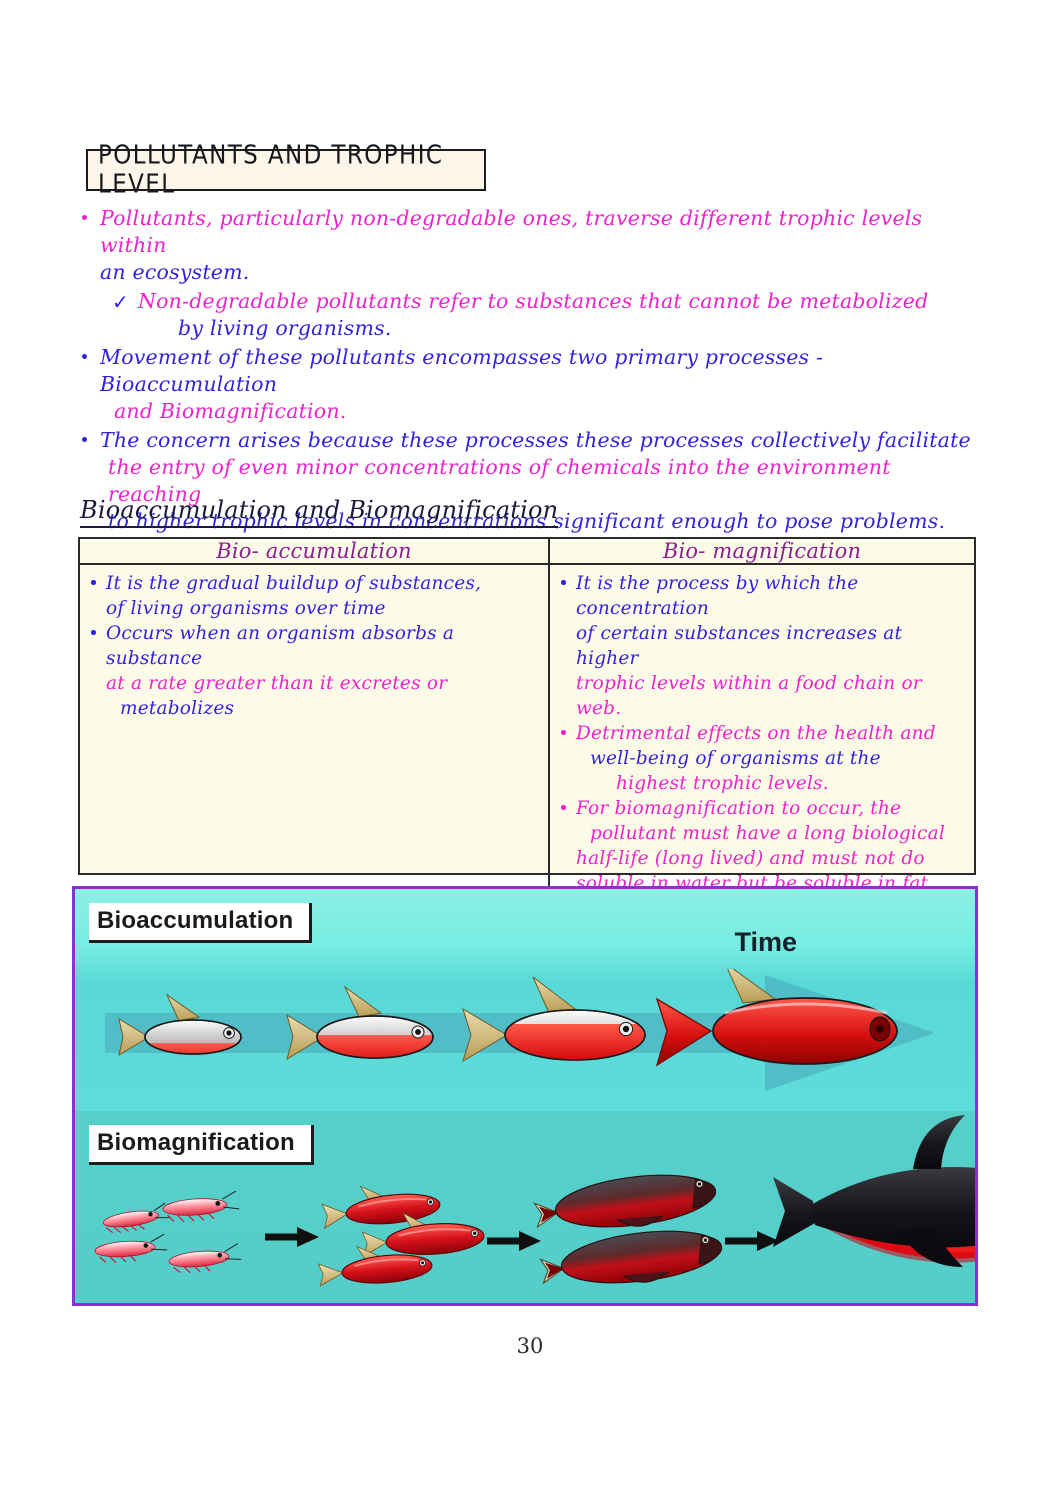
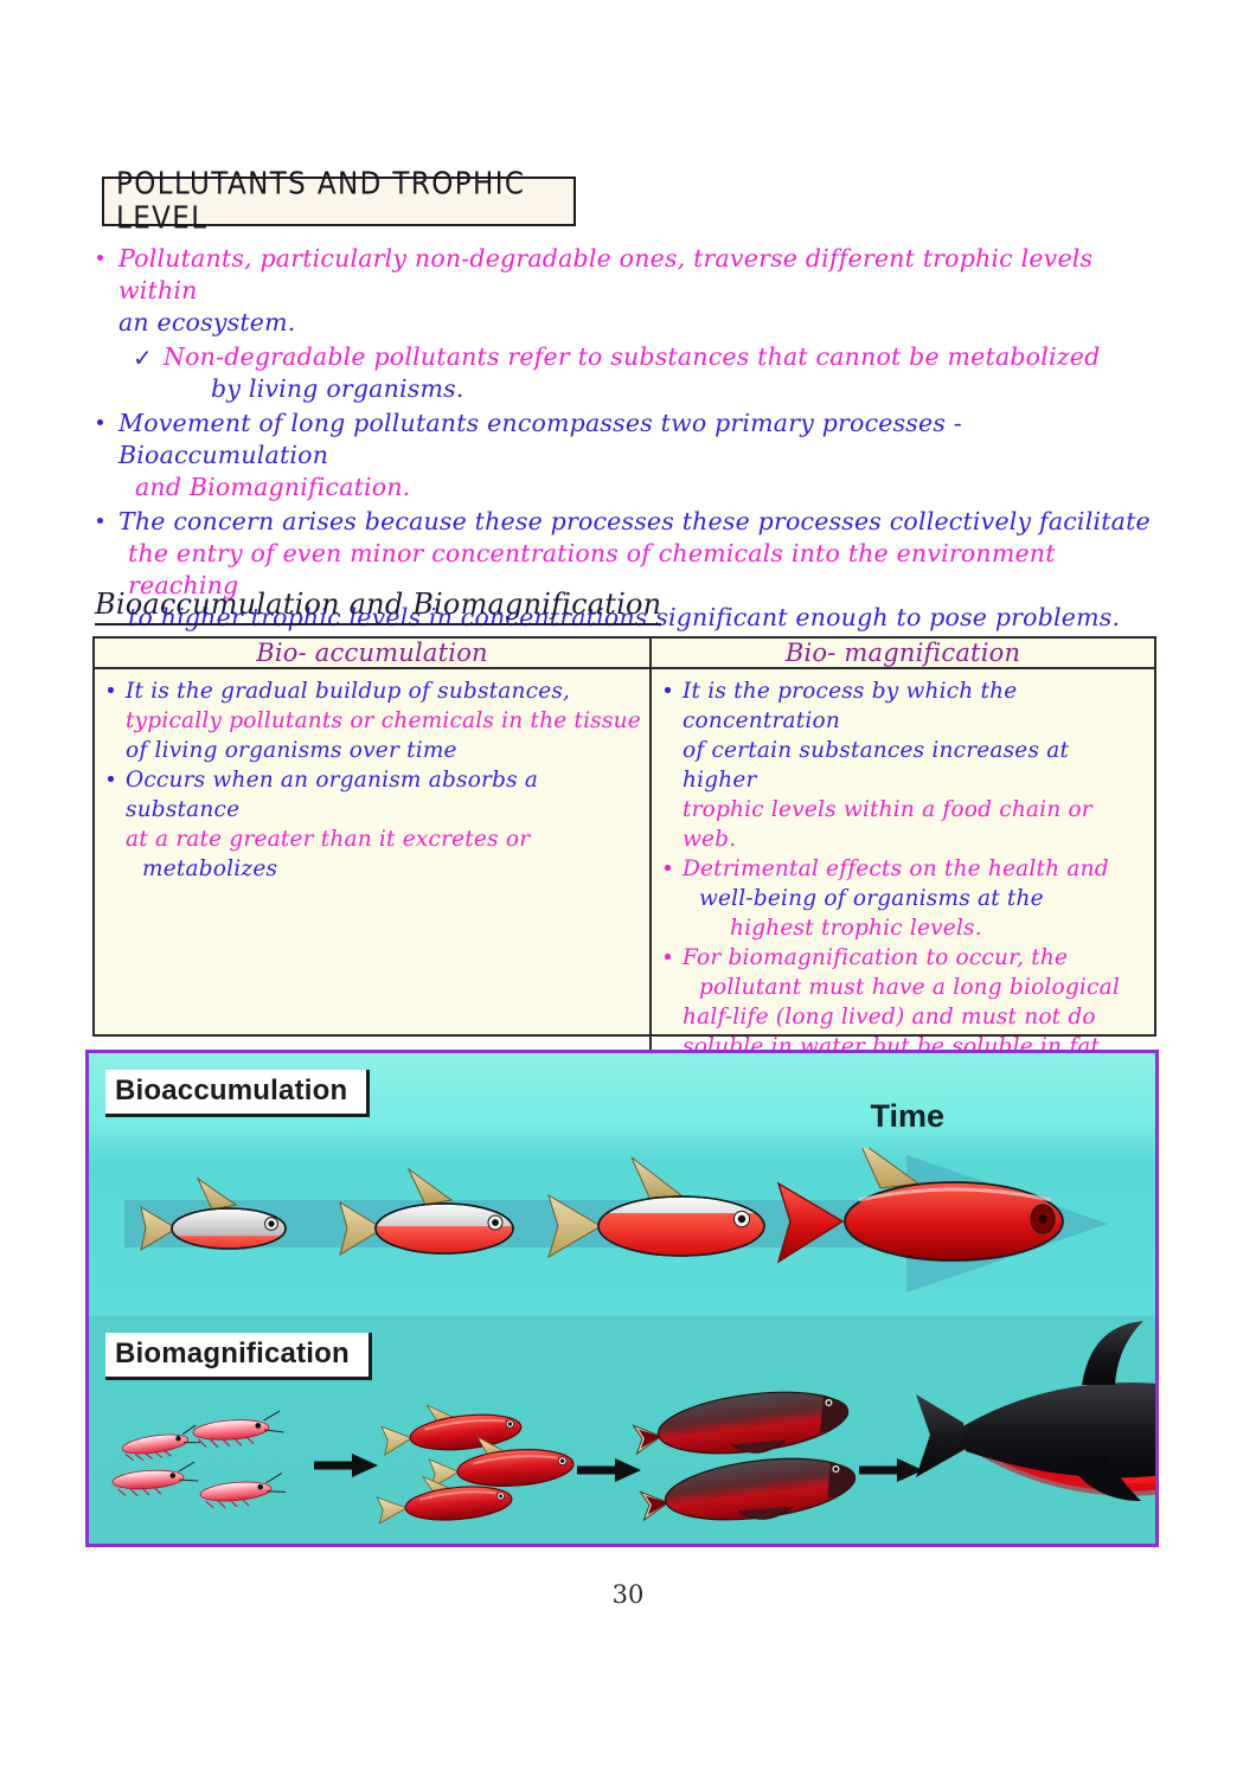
  POLLUTANTS AND TROPHIC LEVEL
  Pollutants, particularly non-degradable ones, traverse different trophic levels within
  an ecosystem.
  ✓
  Non-degradable pollutants refer to substances that cannot be metabolized
  by living organisms.
- Movement of these pollutants encompasses two primary processes - Bioaccumulation
+ Movement of long pollutants encompasses two primary processes - Bioaccumulation
  and Biomagnification.
  The concern arises because these processes these processes collectively facilitate
  the entry of even minor concentrations of chemicals into the environment reaching
  to higher trophic levels in concentrations significant enough to pose problems.
  Bioaccumulation and Biomagnification
  Bio- accumulation
  Bio- magnification
  It is the gradual buildup of substances,
+ typically pollutants or chemicals in the tissue
  of living organisms over time
  Occurs when an organism absorbs a substance
  at a rate greater than it excretes or
  metabolizes
  It is the process by which the concentration
  of certain substances increases at higher
  trophic levels within a food chain or web.
  Detrimental effects on the health and
  well-being of organisms at the
  highest trophic levels.
  For biomagnification to occur, the
  pollutant must have a long biological
  half-life (long lived) and must not do
  soluble in water but be soluble in fat
  Bioaccumulation
  Time
  Biomagnification
  30
